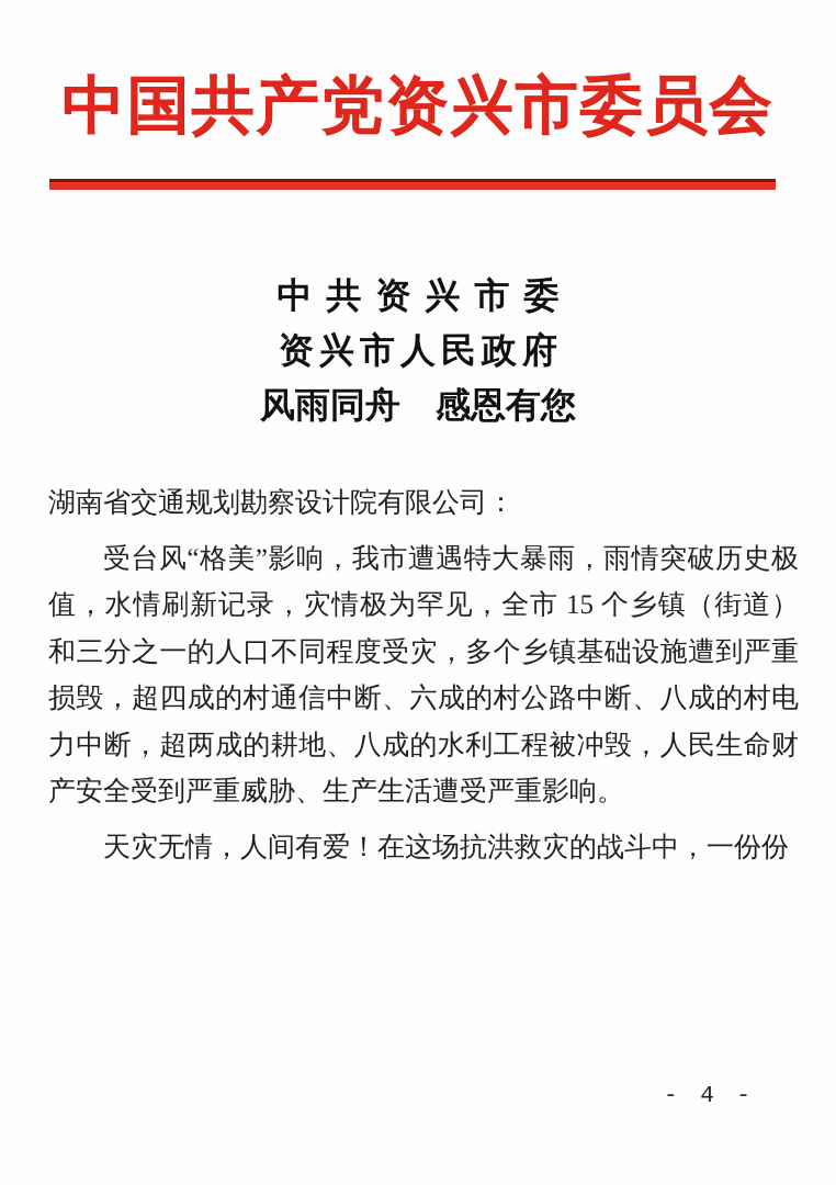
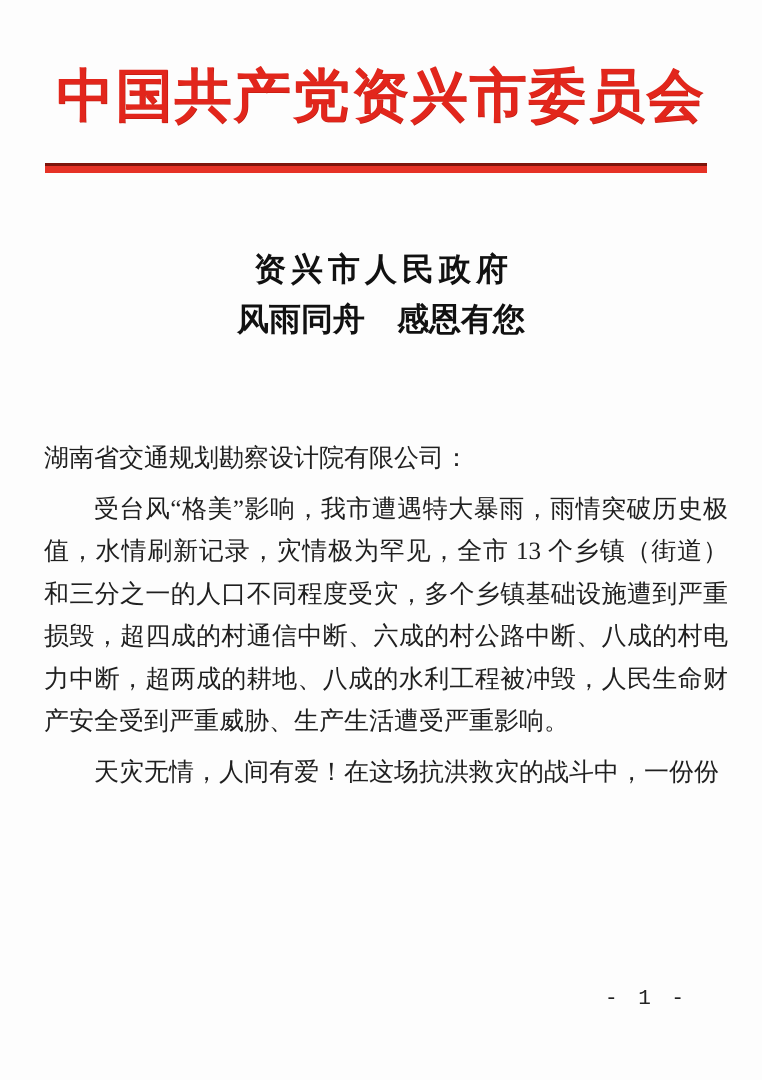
  中国共产党资兴市委员会
- 中共资兴市委
  资兴市人民政府
  风雨同舟 感恩有您
  湖南省交通规划勘察设计院有限公司：
- 受台风“格美”影响，我市遭遇特大暴雨，雨情突破历史极值，水情刷新记录，灾情极为罕见，全市 15 个乡镇（街道）和三分之一的人口不同程度受灾，多个乡镇基础设施遭到严重损毁，超四成的村通信中断、六成的村公路中断、八成的村电力中断，超两成的耕地、八成的水利工程被冲毁，人民生命财产安全受到严重威胁、生产生活遭受严重影响。
+ 受台风“格美”影响，我市遭遇特大暴雨，雨情突破历史极值，水情刷新记录，灾情极为罕见，全市 13 个乡镇（街道）和三分之一的人口不同程度受灾，多个乡镇基础设施遭到严重损毁，超四成的村通信中断、六成的村公路中断、八成的村电力中断，超两成的耕地、八成的水利工程被冲毁，人民生命财产安全受到严重威胁、生产生活遭受严重影响。
  天灾无情，人间有爱！在这场抗洪救灾的战斗中，一份份
- - 4 -
+ - 1 -
